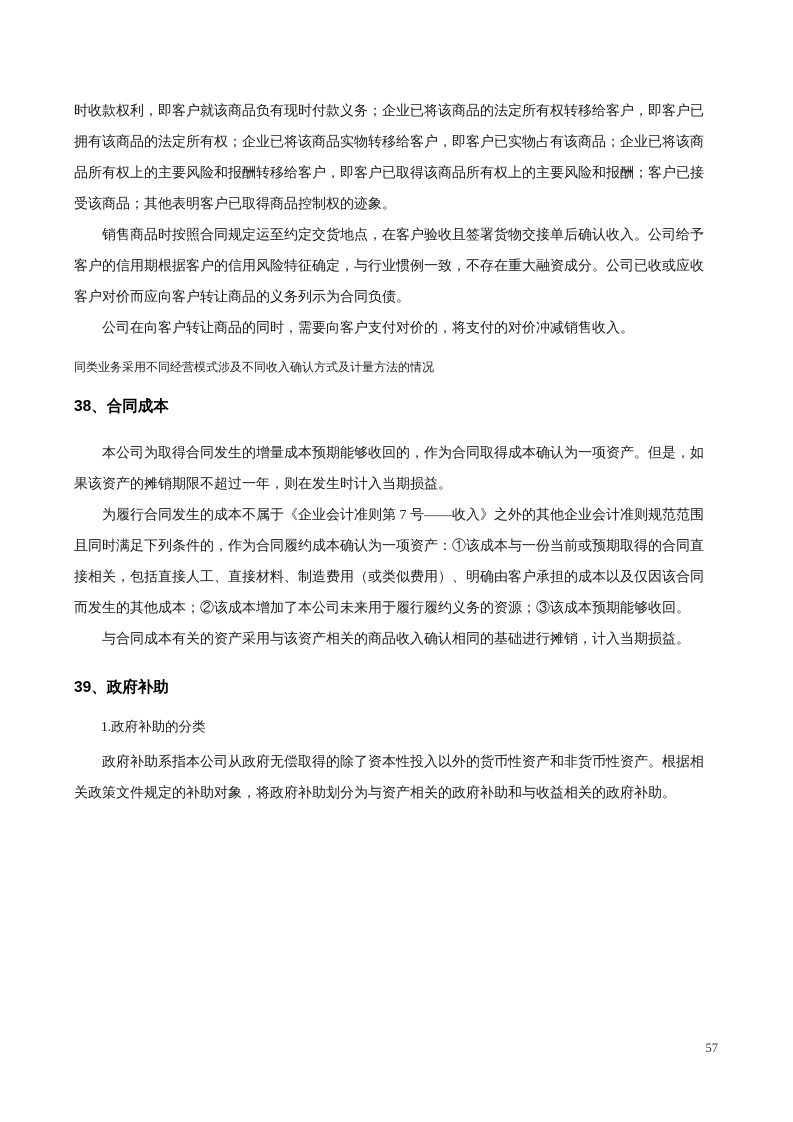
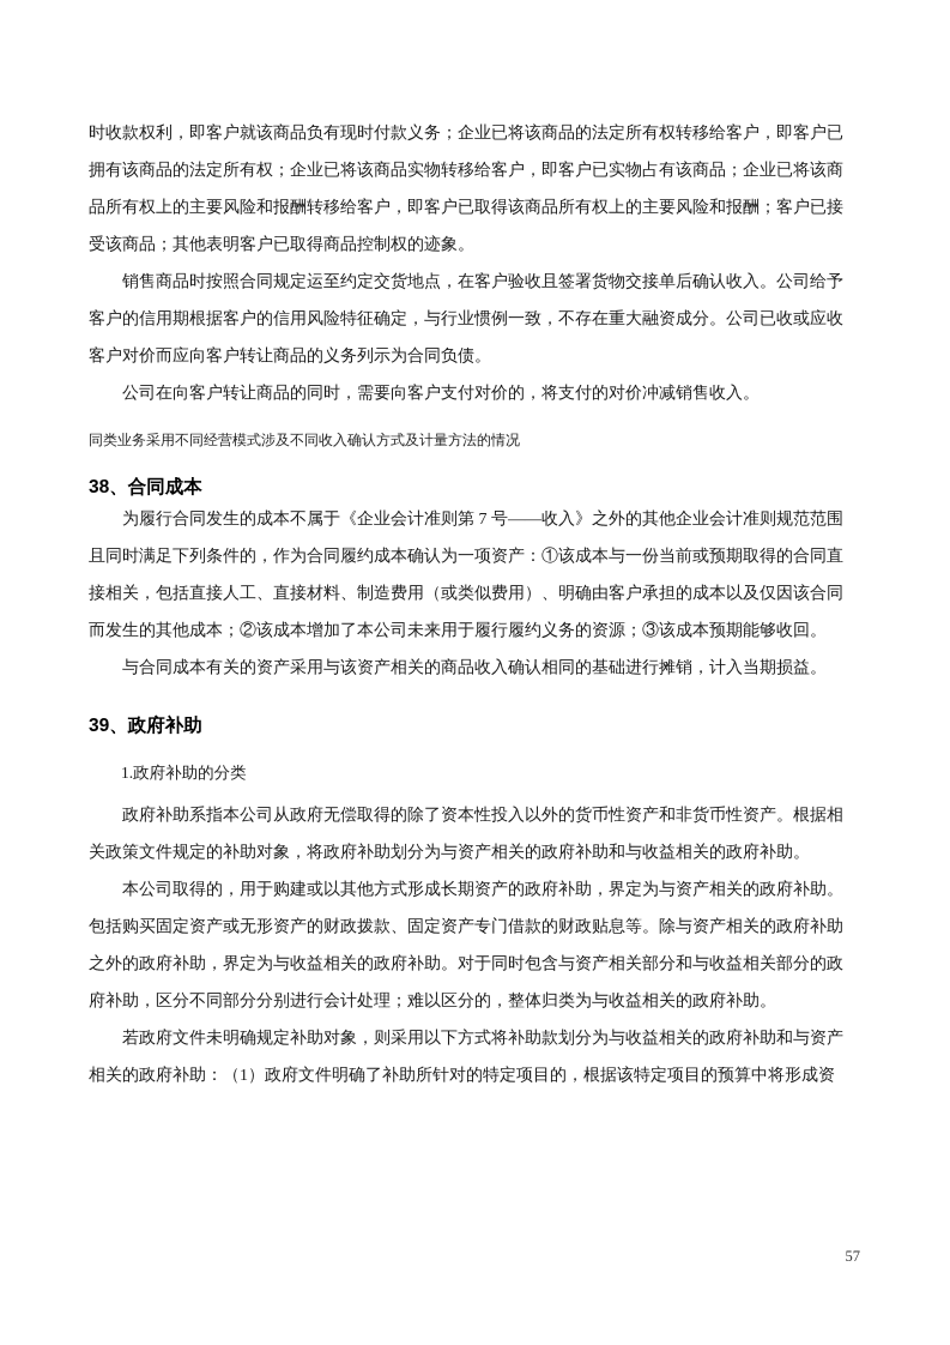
  时收款权利，即客户就该商品负有现时付款义务；企业已将该商品的法定所有权转移给客户，即客户已拥有该商品的法定所有权；企业已将该商品实物转移给客户，即客户已实物占有该商品；企业已将该商品所有权上的主要风险和报酬转移给客户，即客户已取得该商品所有权上的主要风险和报酬；客户已接受该商品；其他表明客户已取得商品控制权的迹象。
  销售商品时按照合同规定运至约定交货地点，在客户验收且签署货物交接单后确认收入。公司给予客户的信用期根据客户的信用风险特征确定，与行业惯例一致，不存在重大融资成分。公司已收或应收客户对价而应向客户转让商品的义务列示为合同负债。
  公司在向客户转让商品的同时，需要向客户支付对价的，将支付的对价冲减销售收入。
  同类业务采用不同经营模式涉及不同收入确认方式及计量方法的情况
  38、合同成本
- 本公司为取得合同发生的增量成本预期能够收回的，作为合同取得成本确认为一项资产。但是，如果该资产的摊销期限不超过一年，则在发生时计入当期损益。
  为履行合同发生的成本不属于《企业会计准则第 7 号——收入》之外的其他企业会计准则规范范围且同时满足下列条件的，作为合同履约成本确认为一项资产：①该成本与一份当前或预期取得的合同直接相关，包括直接人工、直接材料、制造费用（或类似费用）、明确由客户承担的成本以及仅因该合同而发生的其他成本；②该成本增加了本公司未来用于履行履约义务的资源；③该成本预期能够收回。
  与合同成本有关的资产采用与该资产相关的商品收入确认相同的基础进行摊销，计入当期损益。
  39、政府补助
  1.政府补助的分类
  政府补助系指本公司从政府无偿取得的除了资本性投入以外的货币性资产和非货币性资产。根据相关政策文件规定的补助对象，将政府补助划分为与资产相关的政府补助和与收益相关的政府补助。
+ 本公司取得的，用于购建或以其他方式形成长期资产的政府补助，界定为与资产相关的政府补助。包括购买固定资产或无形资产的财政拨款、固定资产专门借款的财政贴息等。除与资产相关的政府补助之外的政府补助，界定为与收益相关的政府补助。对于同时包含与资产相关部分和与收益相关部分的政府补助，区分不同部分分别进行会计处理；难以区分的，整体归类为与收益相关的政府补助。
+ 若政府文件未明确规定补助对象，则采用以下方式将补助款划分为与收益相关的政府补助和与资产相关的政府补助：（1）政府文件明确了补助所针对的特定项目的，根据该特定项目的预算中将形成资
  57
